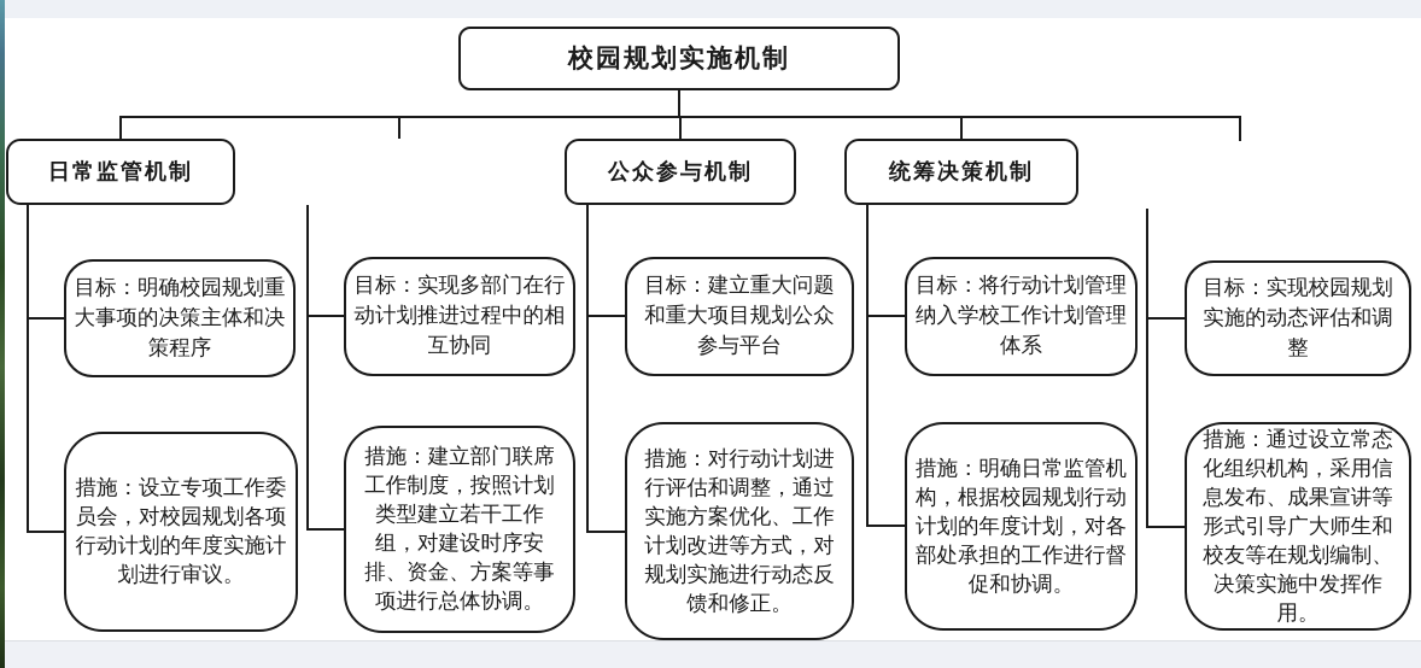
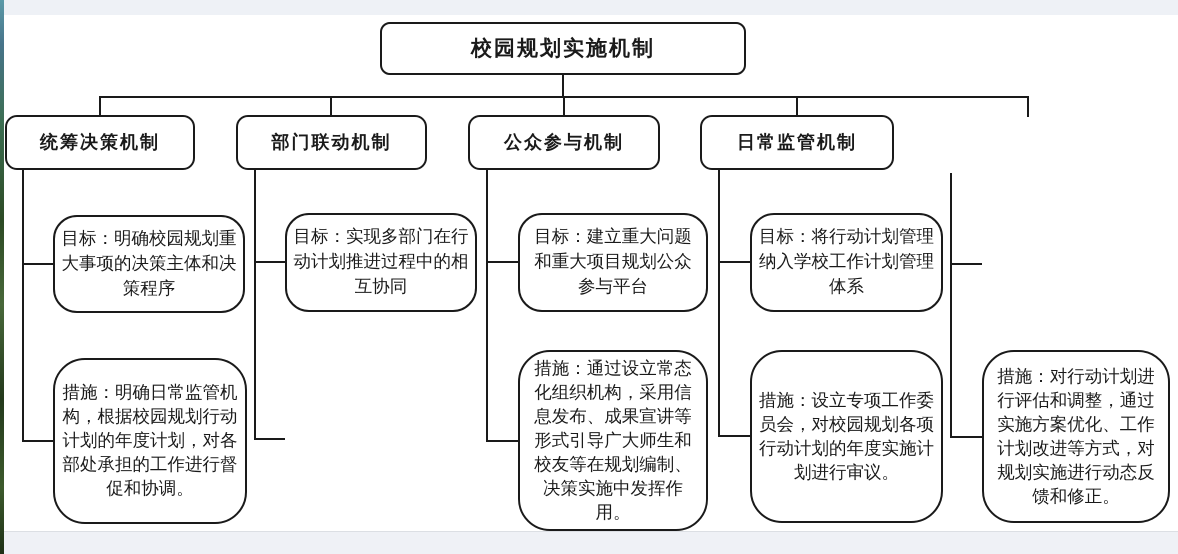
  校园规划实施机制
- 日常监管机制
+ 统筹决策机制
  目标：明确校园规划重大事项的决策主体和决策程序
- 措施：设立专项工作委员会，对校园规划各项行动计划的年度实施计划进行审议。
+ 措施：明确日常监管机构，根据校园规划行动计划的年度计划，对各部处承担的工作进行督促和协调。
+ 部门联动机制
  目标：实现多部门在行动计划推进过程中的相互协同
- 措施：建立部门联席工作制度，按照计划类型建立若干工作组，对建设时序安排、资金、方案等事项进行总体协调。
  公众参与机制
  目标：建立重大问题和重大项目规划公众参与平台
- 措施：对行动计划进行评估和调整，通过实施方案优化、工作计划改进等方式，对规划实施进行动态反馈和修正。
+ 措施：通过设立常态化组织机构，采用信息发布、成果宣讲等形式引导广大师生和校友等在规划编制、决策实施中发挥作用。
- 统筹决策机制
+ 日常监管机制
  目标：将行动计划管理纳入学校工作计划管理体系
- 措施：明确日常监管机构，根据校园规划行动计划的年度计划，对各部处承担的工作进行督促和协调。
+ 措施：设立专项工作委员会，对校园规划各项行动计划的年度实施计划进行审议。
- 目标：实现校园规划实施的动态评估和调整
- 措施：通过设立常态化组织机构，采用信息发布、成果宣讲等形式引导广大师生和校友等在规划编制、决策实施中发挥作用。
+ 措施：对行动计划进行评估和调整，通过实施方案优化、工作计划改进等方式，对规划实施进行动态反馈和修正。
